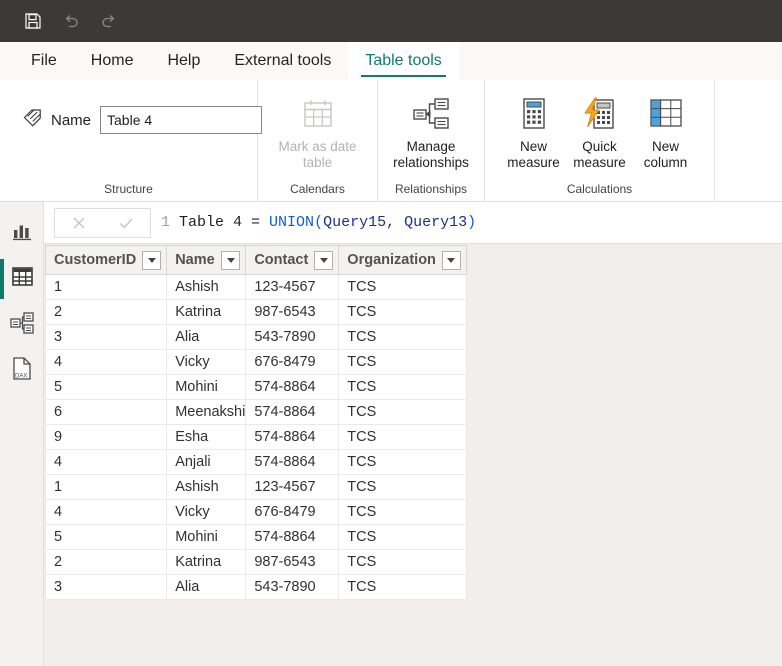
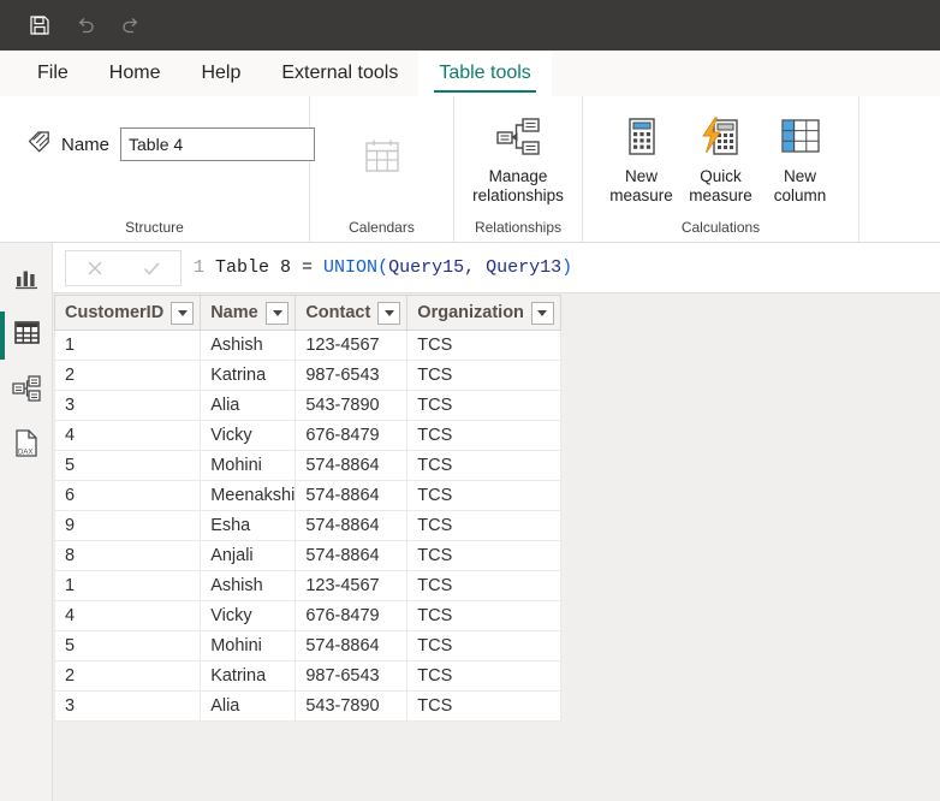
  File
  Home
  Help
  External tools
  Table tools
  Name
  Table 4
  Structure
- Mark as date table
  Calendars
  Manage relationships
  Relationships
  New measure
  Quick measure
  New column
  Calculations
- 1 Table 4 = UNION(Query15, Query13)
+ 1 Table 8 = UNION(Query15, Query13)
  CustomerID	Name	Contact	Organization
  1	Ashish	123-4567	TCS
  2	Katrina	987-6543	TCS
  3	Alia	543-7890	TCS
  4	Vicky	676-8479	TCS
  5	Mohini	574-8864	TCS
  6	Meenakshi	574-8864	TCS
  9	Esha	574-8864	TCS
- 4	Anjali	574-8864	TCS
+ 8	Anjali	574-8864	TCS
  1	Ashish	123-4567	TCS
  4	Vicky	676-8479	TCS
  5	Mohini	574-8864	TCS
  2	Katrina	987-6543	TCS
  3	Alia	543-7890	TCS
